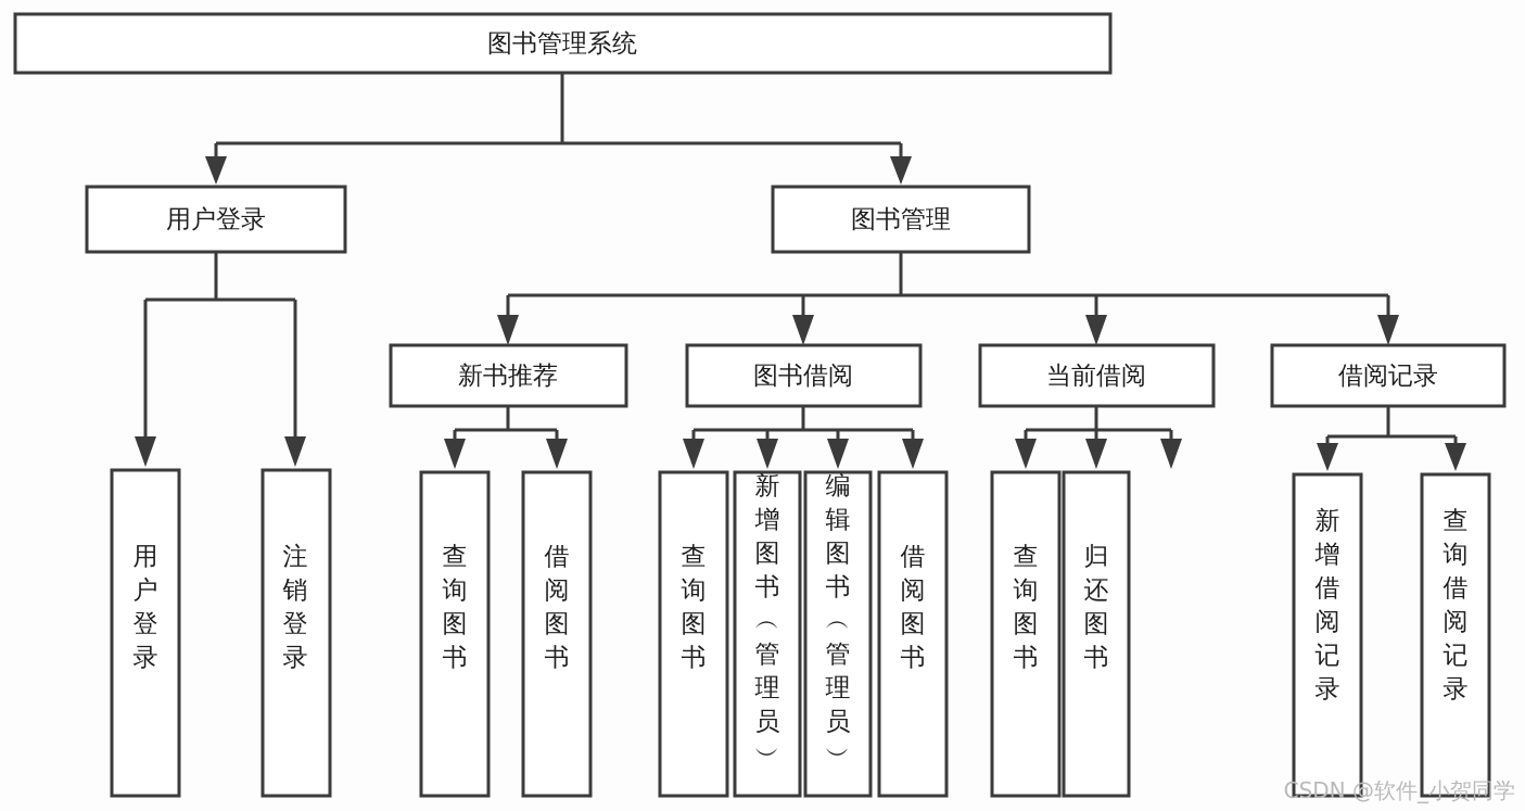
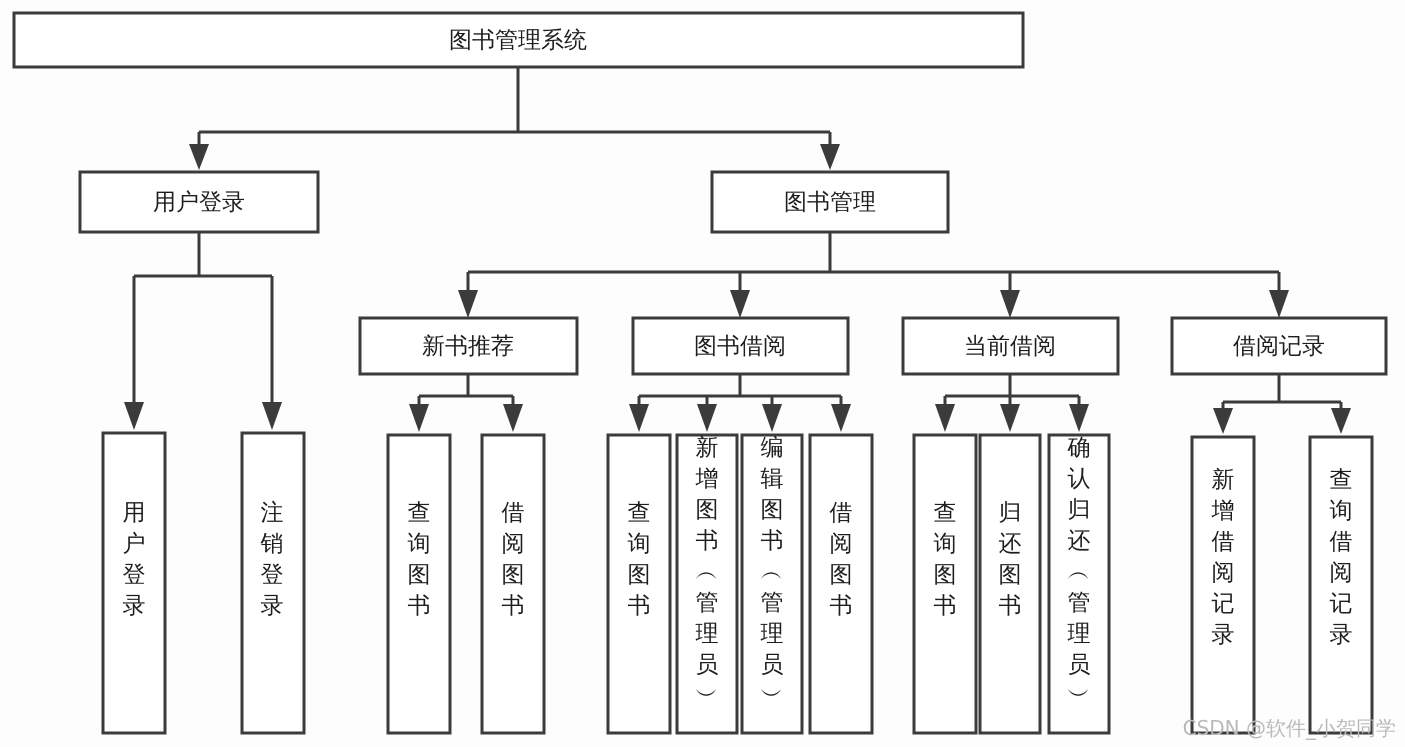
  图书管理系统
  用户登录
  图书管理
  新书推荐
  图书借阅
  当前借阅
  借阅记录
  用户登录
  注销登录
  查询图书
  借阅图书
  查询图书
  新增图书 ︵ 管理员 ︶
  编辑图书 ︵ 管理员 ︶
  借阅图书
  查询图书
  归还图书
+ 确认归还 ︵ 管理员 ︶
  新增借阅记录
  查询借阅记录
  CSDN @软件_小贺同学
